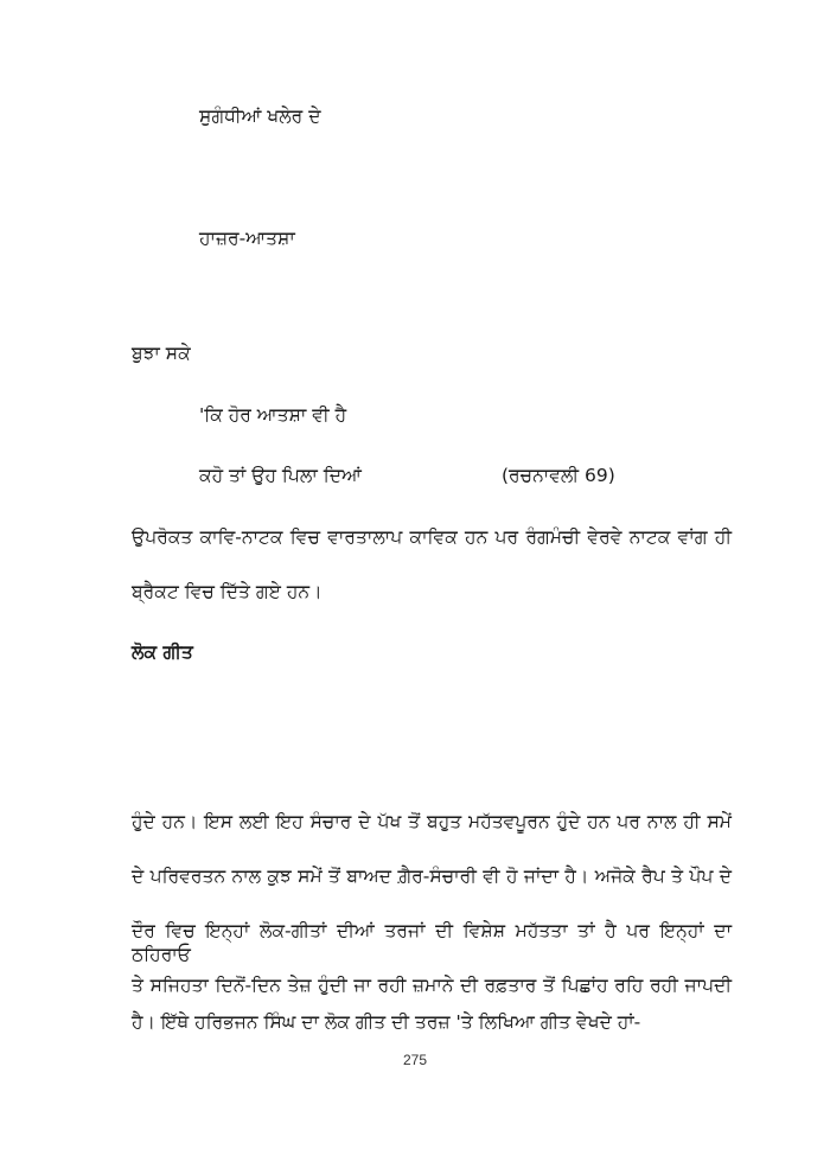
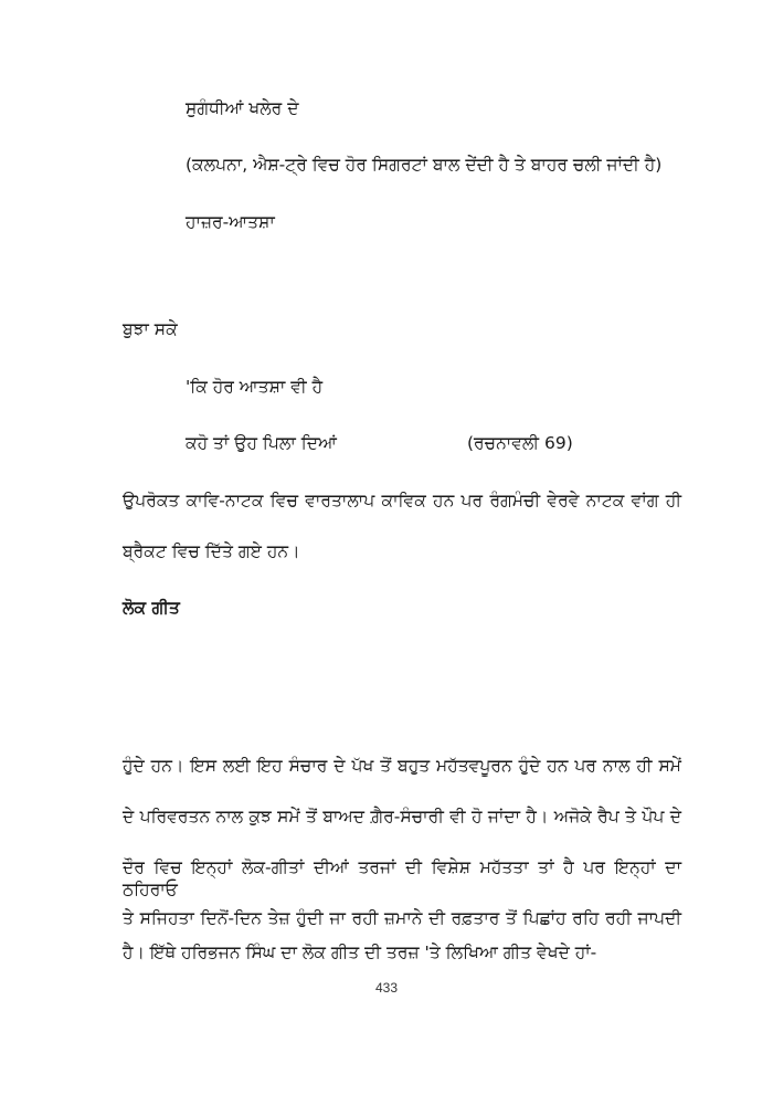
  ਸੁਗੰਧੀਆਂ ਖਲੇਰ ਦੇ
+ (ਕਲਪਨਾ, ਐਸ਼-ਟ੍ਰੇ ਵਿਚ ਹੋਰ ਸਿਗਰਟਾਂ ਬਾਲ ਦੇਂਦੀ ਹੈ ਤੇ ਬਾਹਰ ਚਲੀ ਜਾਂਦੀ ਹੈ)
  ਹਾਜ਼ਰ-ਆਤਸ਼ਾ
  ਬੁਝਾ ਸਕੇ
  'ਕਿ ਹੋਰ ਆਤਸ਼ਾ ਵੀ ਹੈ
  ਕਹੋ ਤਾਂ ਉਹ ਪਿਲਾ ਦਿਆਂ
  (ਰਚਨਾਵਲੀ 69)
  ਉਪਰੋਕਤ ਕਾਵਿ-ਨਾਟਕ ਵਿਚ ਵਾਰਤਾਲਾਪ ਕਾਵਿਕ ਹਨ ਪਰ ਰੰਗਮੰਚੀ ਵੇਰਵੇ ਨਾਟਕ ਵਾਂਗ ਹੀ
  ਬ੍ਰੈਕਟ ਵਿਚ ਦਿੱਤੇ ਗਏ ਹਨ।
  ਲੋਕ ਗੀਤ
  ਹੁੰਦੇ ਹਨ। ਇਸ ਲਈ ਇਹ ਸੰਚਾਰ ਦੇ ਪੱਖ ਤੋਂ ਬਹੁਤ ਮਹੱਤਵਪੂਰਨ ਹੁੰਦੇ ਹਨ ਪਰ ਨਾਲ ਹੀ ਸਮੇਂ
  ਦੇ ਪਰਿਵਰਤਨ ਨਾਲ ਕੁਝ ਸਮੇਂ ਤੋਂ ਬਾਅਦ ਗ਼ੈਰ-ਸੰਚਾਰੀ ਵੀ ਹੋ ਜਾਂਦਾ ਹੈ। ਅਜੋਕੇ ਰੈਪ ਤੇ ਪੌਪ ਦੇ
  ਦੌਰ ਵਿਚ ਇਨ੍ਹਾਂ ਲੋਕ-ਗੀਤਾਂ ਦੀਆਂ ਤਰਜਾਂ ਦੀ ਵਿਸ਼ੇਸ਼ ਮਹੱਤਤਾ ਤਾਂ ਹੈ ਪਰ ਇਨ੍ਹਾਂ ਦਾ ਠਹਿਰਾਓ
  ਤੇ ਸਜਿਹਤਾ ਦਿਨੋਂ-ਦਿਨ ਤੇਜ਼ ਹੁੰਦੀ ਜਾ ਰਹੀ ਜ਼ਮਾਨੇ ਦੀ ਰਫ਼ਤਾਰ ਤੋਂ ਪਿਛਾਂਹ ਰਹਿ ਰਹੀ ਜਾਪਦੀ
  ਹੈ। ਇੱਥੇ ਹਰਿਭਜਨ ਸਿੰਘ ਦਾ ਲੋਕ ਗੀਤ ਦੀ ਤਰਜ਼ 'ਤੇ ਲਿਖਿਆ ਗੀਤ ਵੇਖਦੇ ਹਾਂ-
- 275
+ 433
